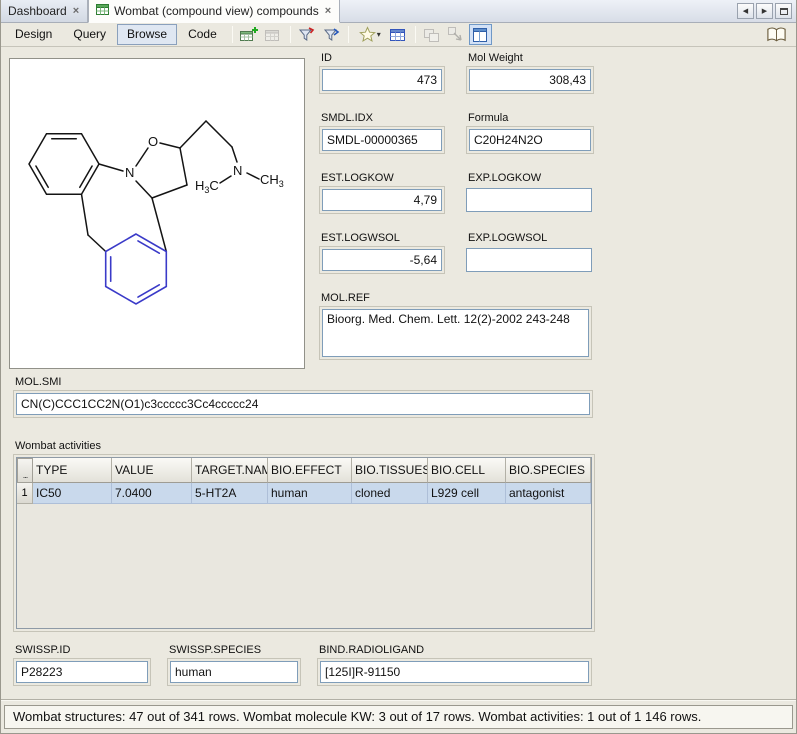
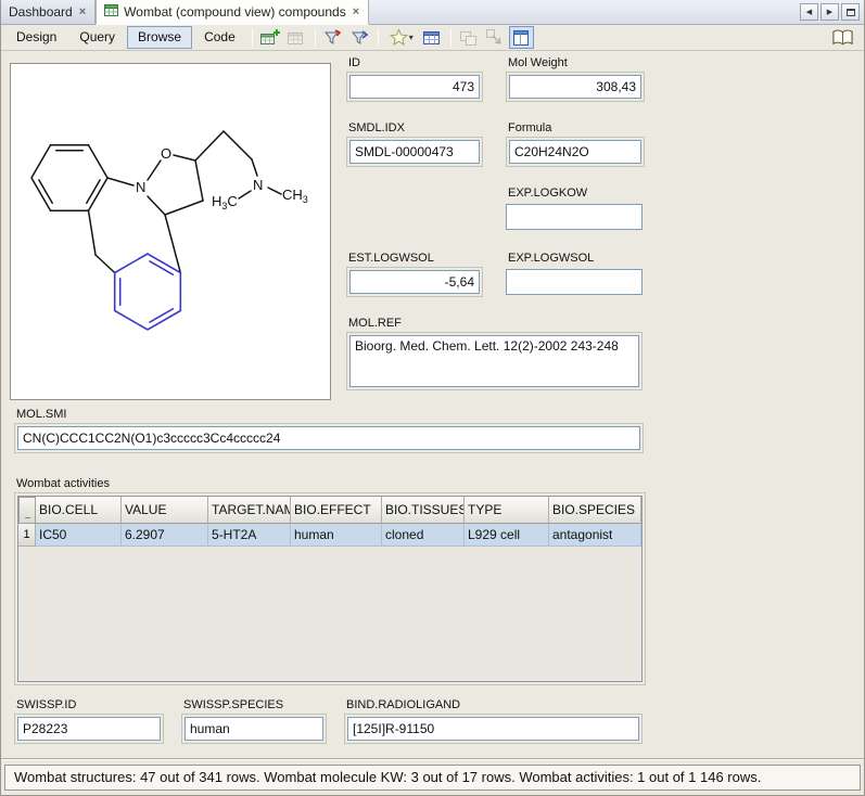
  Dashboard
  ×
  Wombat (compound view) compounds
  ×
  Design
  Query
  Browse
  Code
  ▾
  N
  O
  N
  CH3
  H3C
  ID
  473
  Mol Weight
  308,43
  SMDL.IDX
- SMDL-00000365
+ SMDL-00000473
  Formula
  C20H24N2O
- EST.LOGKOW
- 4,79
  EXP.LOGKOW
  EST.LOGWSOL
  -5,64
  EXP.LOGWSOL
  MOL.REF
  Bioorg. Med. Chem. Lett. 12(2)-2002 243-248
  MOL.SMI
  CN(C)CCC1CC2N(O1)c3ccccc3Cc4ccccc24
  Wombat activities
  ...
- TYPE
+ BIO.CELL
  VALUE
  TARGET.NAM
  BIO.EFFECT
  BIO.TISSUES
- BIO.CELL
+ TYPE
  BIO.SPECIES
  1
  IC50
- 7.0400
+ 6.2907
  5-HT2A
  human
  cloned
  L929 cell
  antagonist
  SWISSP.ID
  P28223
  SWISSP.SPECIES
  human
  BIND.RADIOLIGAND
  [125I]R-91150
  Wombat structures: 47 out of 341 rows. Wombat molecule KW: 3 out of 17 rows. Wombat activities: 1 out of 1 146 rows.
